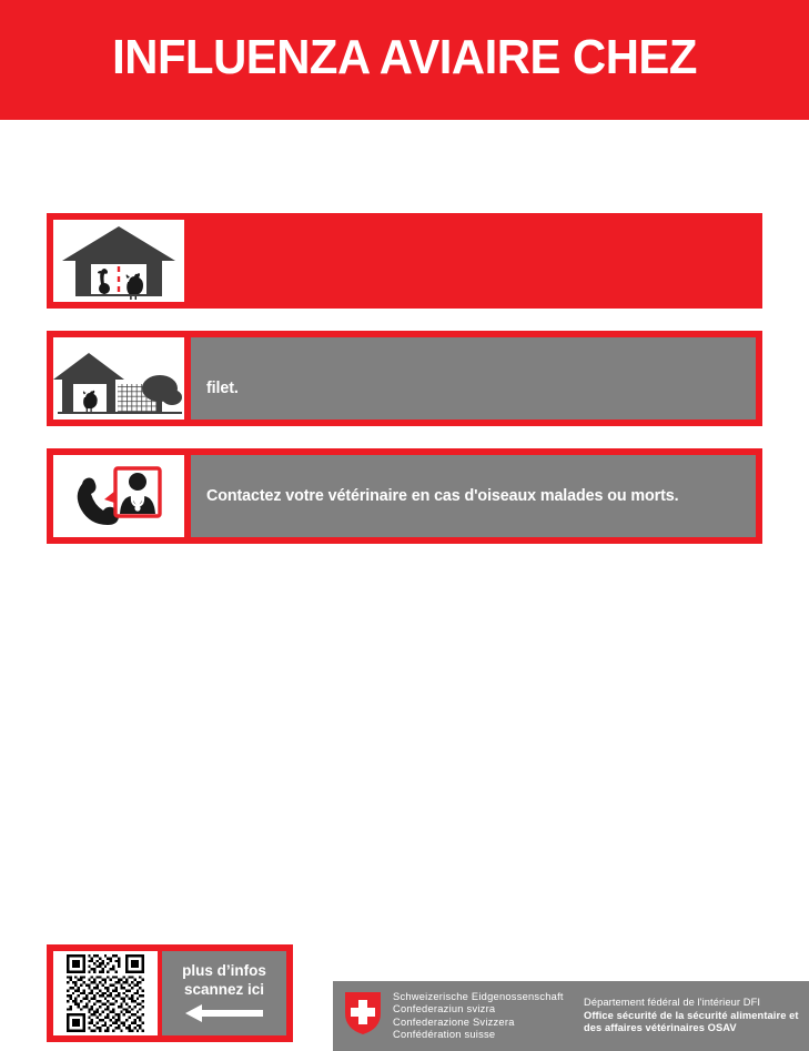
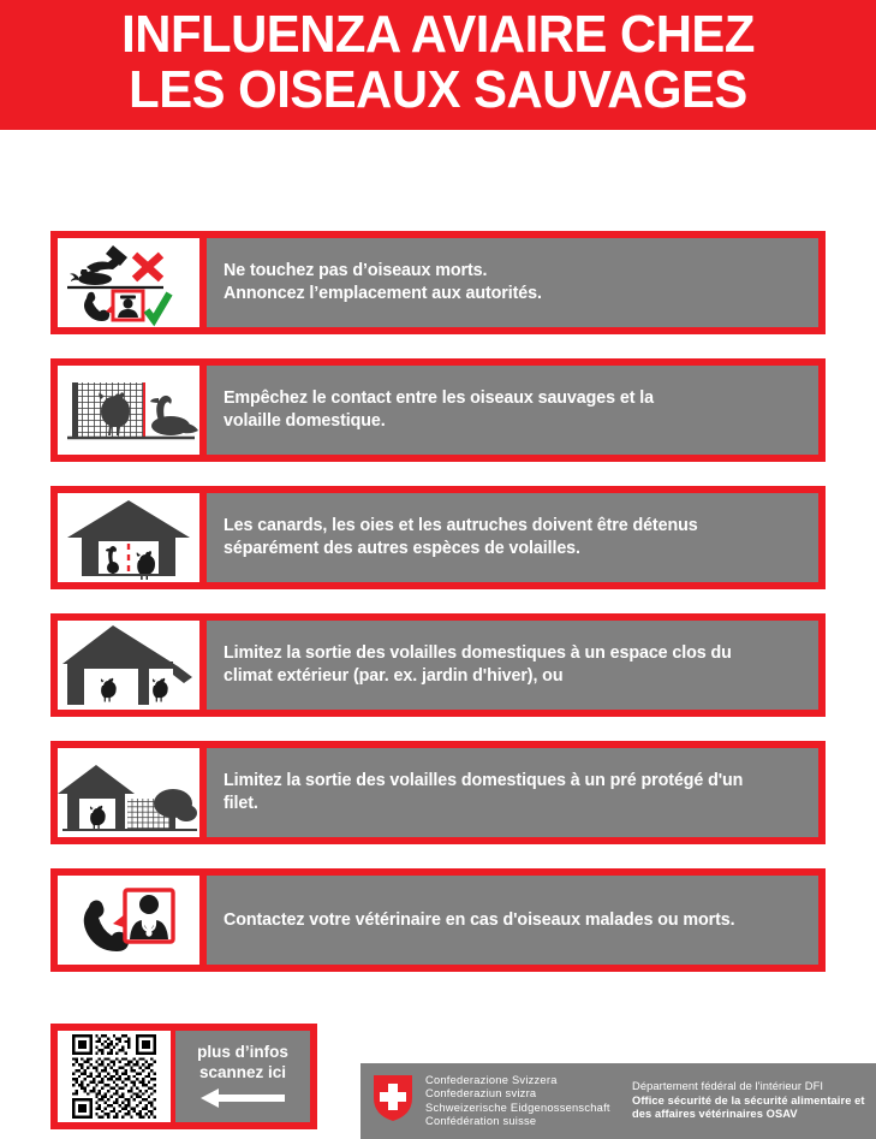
  INFLUENZA AVIAIRE CHEZ
+ LES OISEAUX SAUVAGES
+ Ne touchez pas d’oiseaux morts.
+ Annoncez l’emplacement aux autorités.
+ Empêchez le contact entre les oiseaux sauvages et la
+ volaille domestique.
+ Les canards, les oies et les autruches doivent être détenus
+ séparément des autres espèces de volailles.
+ Limitez la sortie des volailles domestiques à un espace clos du
+ climat extérieur (par. ex. jardin d'hiver), ou
+ Limitez la sortie des volailles domestiques à un pré protégé d'un
  filet.
  Contactez votre vétérinaire en cas d'oiseaux malades ou morts.
  plus d’infos
  scannez ici
- Schweizerische Eidgenossenschaft
+ Confederazione Svizzera
  Confederaziun svizra
- Confederazione Svizzera
+ Schweizerische Eidgenossenschaft
  Confédération suisse
  Département fédéral de l'intérieur DFI
  Office sécurité de la sécurité alimentaire et
  des affaires vétérinaires OSAV
